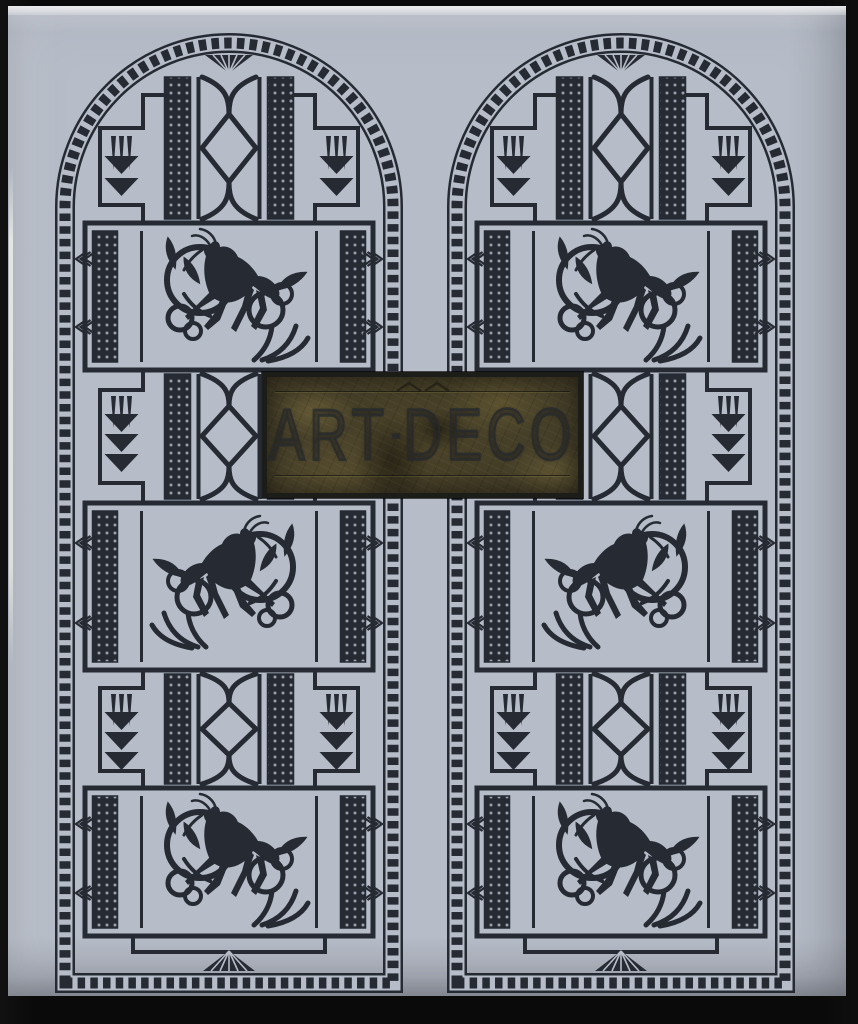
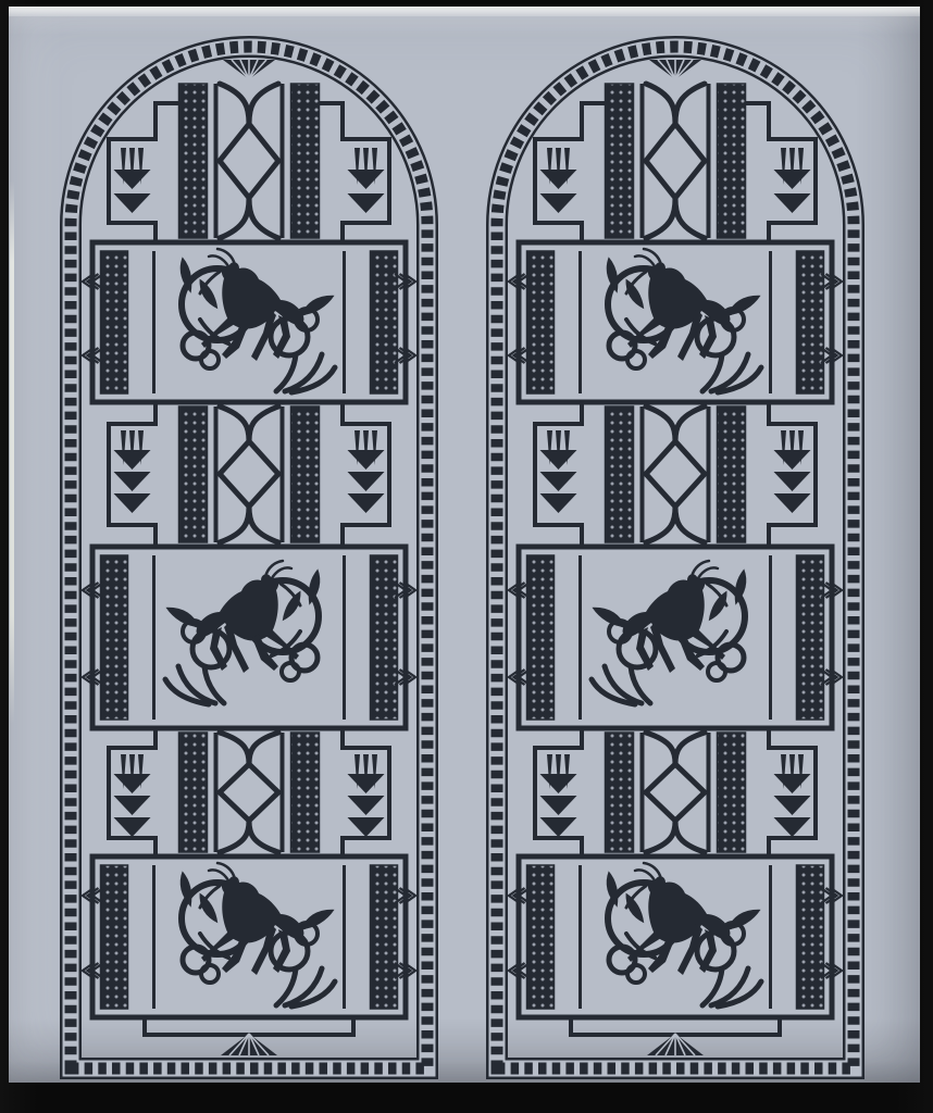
- ART-DECO
